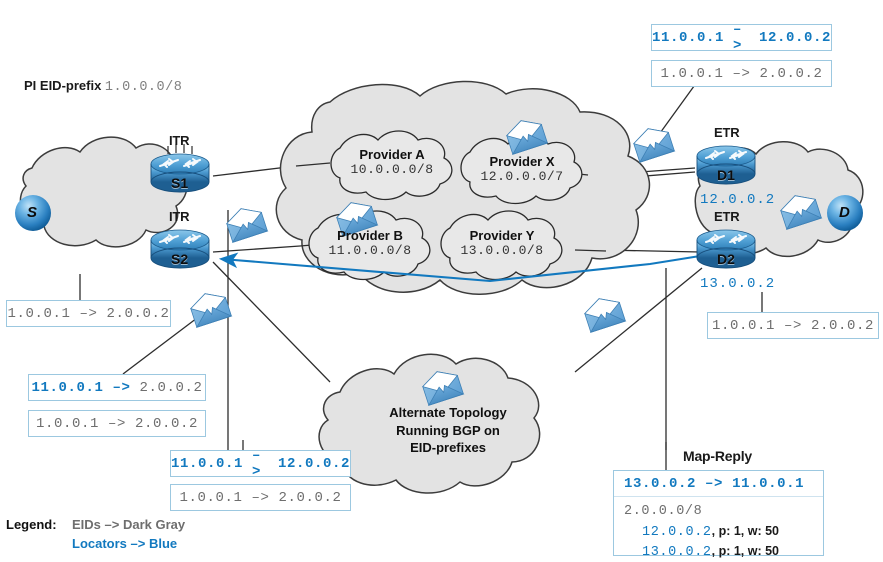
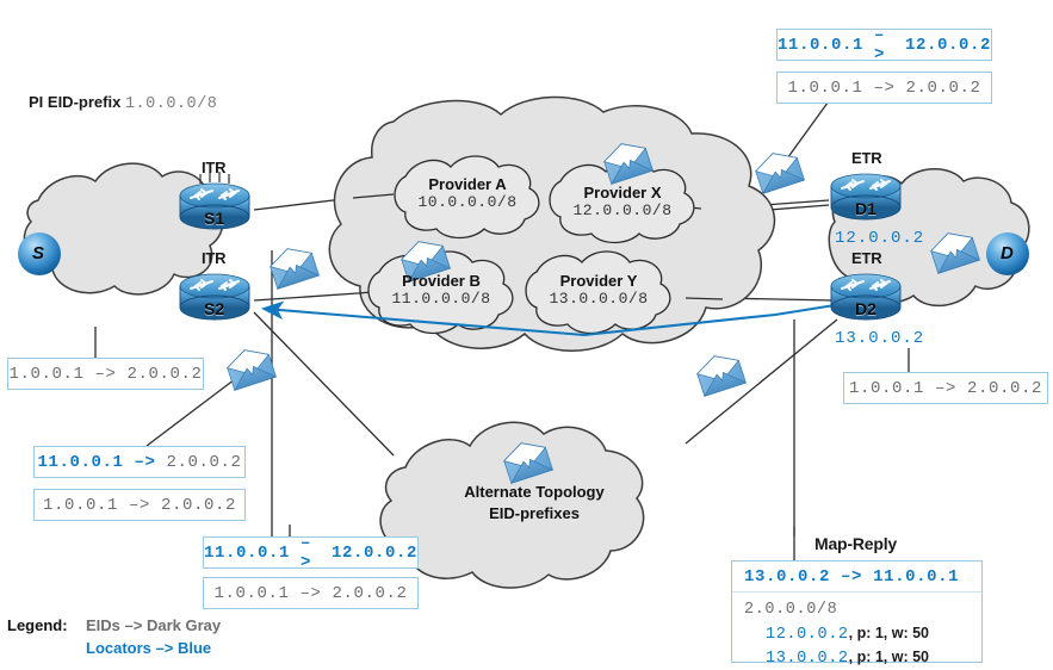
  PI EID-prefix 1.0.0.0/8
  ITR
  ITR
  ETR
  ETR
  S1
  S2
  D1
  D2
  12.0.0.2
  13.0.0.2
  S
  D
  Provider A
  10.0.0.0/8
  Provider X
- 12.0.0.0/7
+ 12.0.0.0/8
  Provider B
  11.0.0.0/8
  Provider Y
  13.0.0.0/8
  Alternate Topology
- Running BGP on
  EID-prefixes
  11.0.0.1
  –>
  12.0.0.2
  1.0.0.1
  –>
  2.0.0.2
  1.0.0.1
  –>
  2.0.0.2
  11.0.0.1
  –>
  2.0.0.2
  1.0.0.1
  –>
  2.0.0.2
  11.0.0.1
  –>
  12.0.0.2
  1.0.0.1
  –>
  2.0.0.2
  1.0.0.1
  –>
  2.0.0.2
  Map-Reply
  13.0.0.2
  –>
  11.0.0.1
  2.0.0.0/8
  12.0.0.2, p: 1, w: 50
  13.0.0.2, p: 1, w: 50
  Legend:
  EIDs –> Dark Gray
  Locators –> Blue
